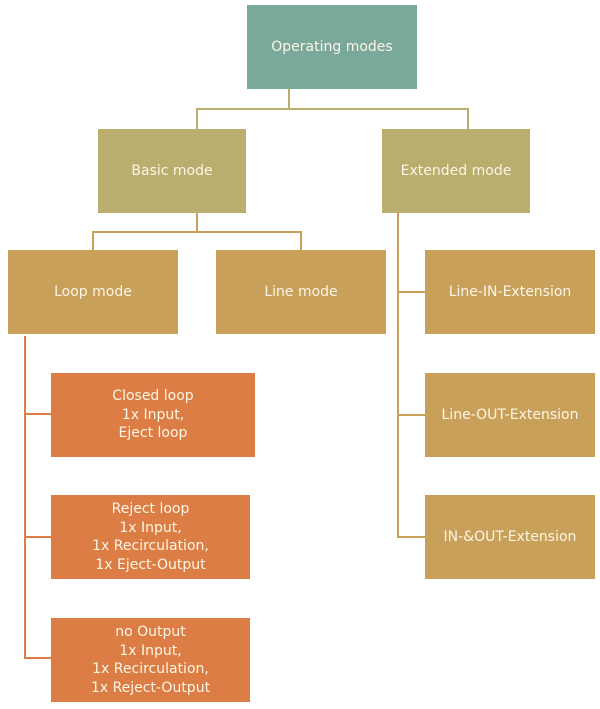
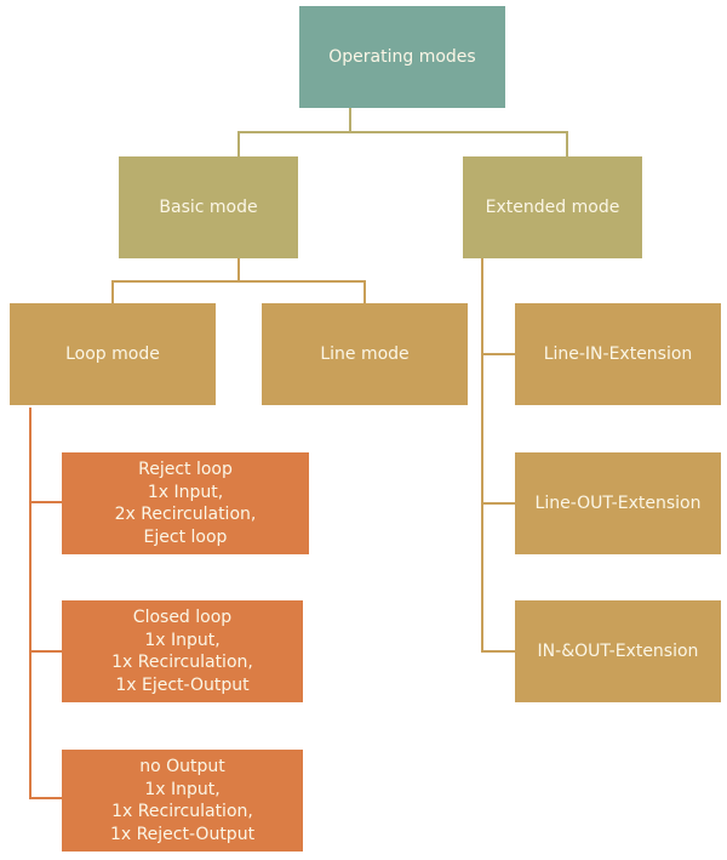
  Operating modes
  Basic mode
  Extended mode
  Loop mode
  Line mode
  Line-IN-Extension
  Line-OUT-Extension
  IN-&OUT-Extension
- Closed loop
+ Reject loop
  1x Input,
+ 2x Recirculation,
  Eject loop
- Reject loop
+ Closed loop
  1x Input,
  1x Recirculation,
  1x Eject-Output
  no Output
  1x Input,
  1x Recirculation,
  1x Reject-Output
